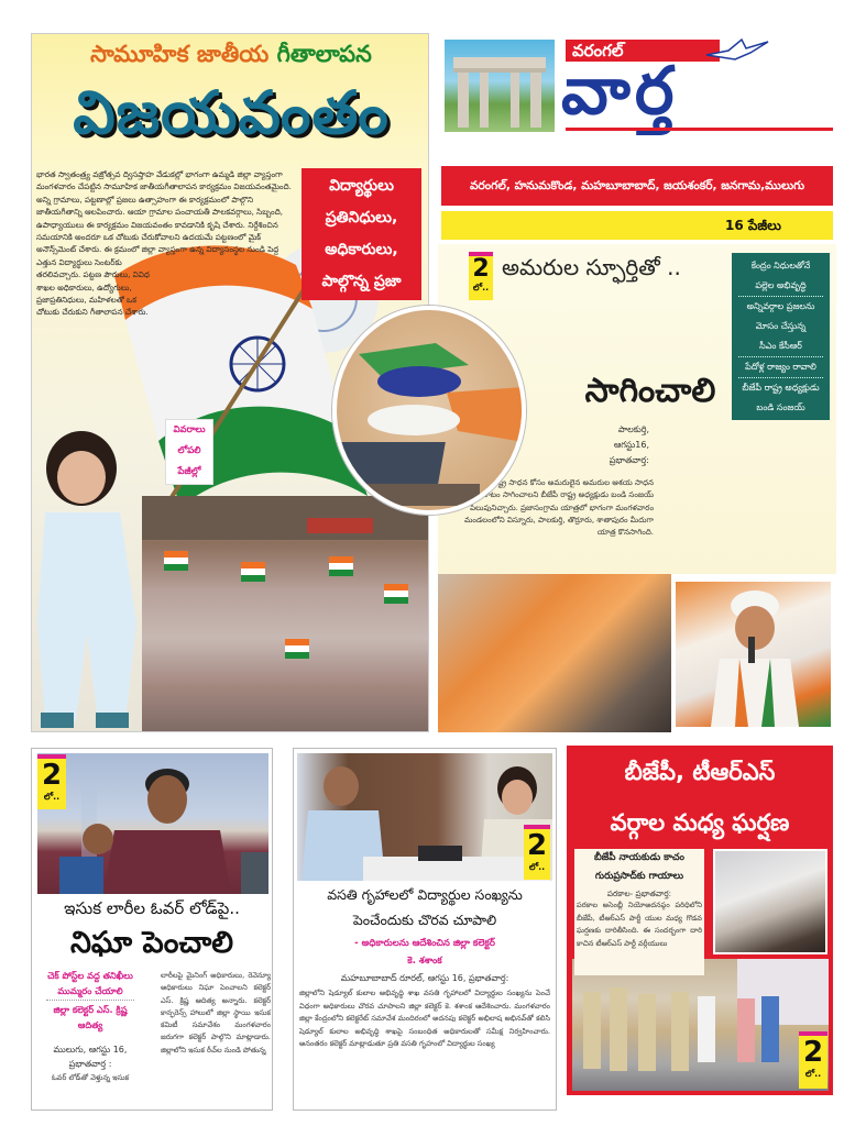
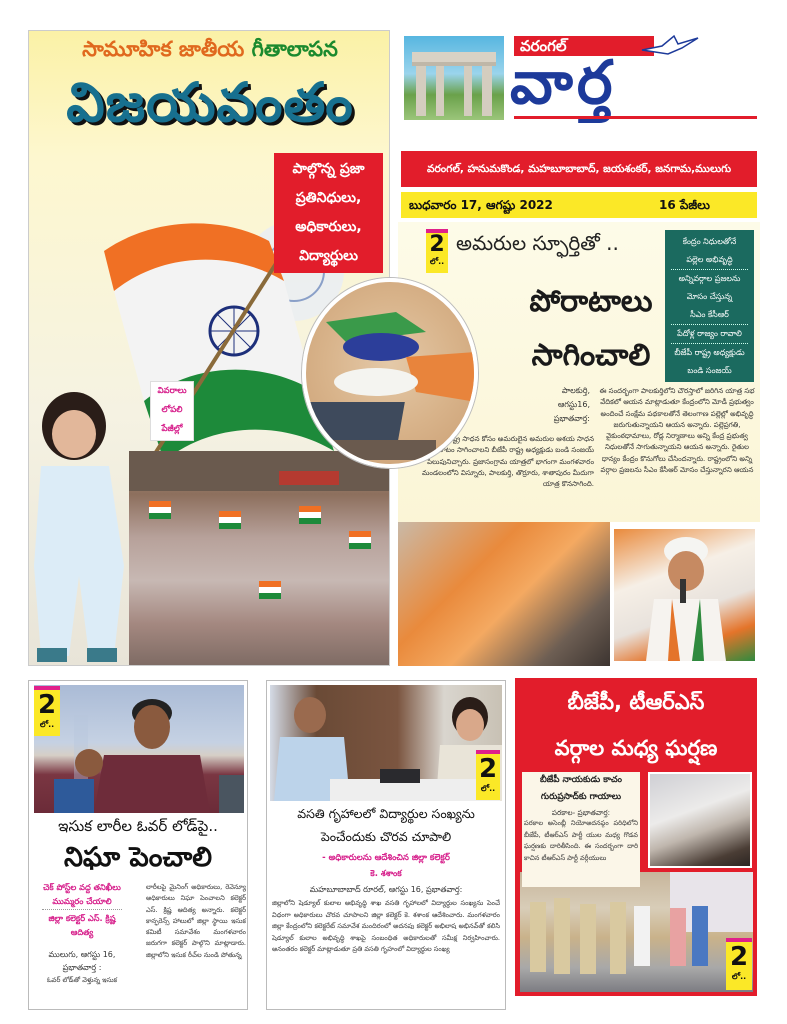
  సామూహిక జాతీయ గీతాలాపన
  విజయవంతం
- భారత స్వాతంత్ర్య వజ్రోత్సవ ద్విసప్తాహ వేడుకల్లో భాగంగా ఉమ్మడి జిల్లా వ్యాప్తంగా మంగళవారం చేపట్టిన సామూహిక జాతీయగీతాలాపన కార్యక్రమం విజయవంతమైంది. అన్ని గ్రామాలు, పట్టణాల్లో ప్రజలు ఉత్సాహంగా ఈ కార్యక్రమంలో పాల్గొని జాతీయగీతాన్ని ఆలపించారు. ఆయా గ్రామాల పంచాయతీ పాలకవర్గాలు, సిబ్బంది, ఉపాధ్యాయులు ఈ కార్యక్రమం విజయవంతం కావడానికి కృషి చేశారు. నిర్దేశించిన సమయానికి అందరూ ఒక చోటుకు చేరుకోవాలని ఉదయమే పట్టణంలో మైక్ అనౌన్స్‌మెంట్ చేశారు. ఈ క్రమంలో జిల్లా వ్యాప్తంగా ఉన్న విద్యాసంస్థల నుండి పెద్ద ఎత్తున విద్యార్థులు సెంటర్‌కు
- తరలివచ్చారు. పట్టణ పౌరులు, వివిధ శాఖల అధికారులు, ఉద్యోగులు, ప్రజాప్రతినిధులు, మహిళలతో ఒక చోటుకు చేరుకుని గీతాలాపన చేశారు.
- విద్యార్థులు
+ పాల్గొన్న ప్రజా
  ప్రతినిధులు,
  అధికారులు,
- పాల్గొన్న ప్రజా
+ విద్యార్థులు
  వివరాలు
  లోపలి
  పేజీల్లో
  వరంగల్
  వార్త
  వరంగల్, హనుమకొండ, మహబూబాబాద్, జయశంకర్, జనగామ,ములుగు
+ బుధవారం 17, ఆగష్టు 2022
  16 పేజీలు
  2
  లో..
  అమరుల స్ఫూర్తితో ..
+ పోరాటాలు
  సాగించాలి
  కేంద్రం నిధులతోనే
  పల్లెల అభివృద్ధి
  అన్నివర్గాల ప్రజలను
  మోసం చేస్తున్న
  సీఎం కేసీఆర్
  పేదోళ్ల రాజ్యం రావాలి
  బీజేపీ రాష్ట్ర అధ్యక్షుడు
  బండి సంజయ్
  పాలకుర్తి,
  ఆగస్టు16,
  ప్రభాతవార్త:
  ష్ట్ర సాధన కోసం అమరులైన అమరుల ఆశయ సాధన రాటం సాగించాలని బీజేపీ రాష్ట్ర అధ్యక్షుడు బండి సంజయ్ పిలుపునిచ్చారు. ప్రజాసంగ్రామ యాత్రలో భాగంగా మంగళవారం మండలంలోని విస్నూరు, పాలకుర్తి, తొర్రూరు, శాతాపురం మీదుగా యాత్ర కొనసాగింది.
+ ఈ సందర్భంగా పాలకుర్తిలోని చౌరస్తాలో జరిగిన యాత్ర సభ వేదికలో ఆయన మాట్లాడుతూ కేంద్రంలోని మోడీ ప్రభుత్వం అందించే సంక్షేమ పథకాలతోనే తెలంగాణ పల్లెల్లో అభివృద్ధి జరుగుతున్నాయని ఆయన అన్నారు. పల్లెప్రగతి, వైకుంఠధామాలు, రోడ్ల నిర్మాణాలు అన్ని కేంద్ర ప్రభుత్వ నిధులతోనే సాగుతున్నాయని ఆయన అన్నారు. రైతుల ధాన్యం కేంద్రం కొనుగోలు చేసిందన్నారు. రాష్ట్రంలోని అన్ని వర్గాల ప్రజలను సీఎం కేసీఆర్ మోసం చేస్తున్నారని ఆయన
  2
  లో..
  ఇసుక లారీల ఓవర్ లోడ్‌పై..
  నిఘా పెంచాలి
  చెక్ పోస్ట్‌ల వద్ద తనిఖీలు
  ముమ్మరం చేయాలి
  జిల్లా కలెక్టర్ ఎస్. క్రిష్ణ
  ఆదిత్య
  ములుగు, ఆగస్టు 16, ప్రభాతవార్త :
  ఓవర్ లోడ్‌తో వెళ్తున్న ఇసుక
  లారీలపై మైనింగ్ అధికారులు, రెవెన్యూ అధికారులు నిఘా పెంచాలని కలెక్టర్ ఎస్. క్రిష్ణ ఆదిత్య అన్నారు. కలెక్టర్ కాన్ఫరెన్స్ హాలులో జిల్లా స్థాయి ఇసుక కమిటీ సమావేశం మంగళవారం జరుగగా కలెక్టర్ పాల్గొని మాట్లాడారు. జిల్లాలోని ఇసుక రీచ్‌ల నుండి పోతున్న
  2
  లో..
  వసతి గృహాలలో విద్యార్థుల సంఖ్యను
  పెంచేందుకు చొరవ చూపాలి
  - అధికారులను ఆదేశించిన జిల్లా కలెక్టర్
  కె. శశాంక
  మహబూబాబాద్ రూరల్, ఆగస్టు 16, ప్రభాతవార్త:
  జిల్లాలోని షెడ్యూల్ కులాల అభివృద్ధి శాఖ వసతి గృహాలలో విద్యార్థుల సంఖ్యను పెంచే విధంగా అధికారులు చొరవ చూపాలని జిల్లా కలెక్టర్ కె. శశాంక ఆదేశించారు. మంగళవారం జిల్లా కేంద్రంలోని కలెక్టరేట్ సమావేశ మందిరంలో అదనపు కలెక్టర్ అభిలాష అభినవ్‌తో కలిసి షెడ్యూల్ కులాల అభివృద్ధి శాఖపై సంబంధిత అధికారులతో సమీక్ష నిర్వహించారు. అనంతరం కలెక్టర్ మాట్లాడుతూ ప్రతి వసతి గృహంలో విద్యార్థుల సంఖ్య
  బీజేపీ, టీఆర్ఎస్
  వర్గాల మధ్య ఘర్షణ
  బీజేపీ నాయకుడు కాచం
  గురుప్రసాద్‌కు గాయాలు
  పరకాల- ప్రభాతవార్త:
  పరకాల అసెంబ్లీ నియోఅదనప్గం పరిధిలోని బీజేపీ, టీఆర్ఎస్ పార్టీ యుల మధ్య గొడవ ఘర్షణకు దారితీసింది. ఈ సందర్భంగా దారి కాచిన టీఆర్ఎస్ పార్టీ వర్గీయులు
  2
  లో..
